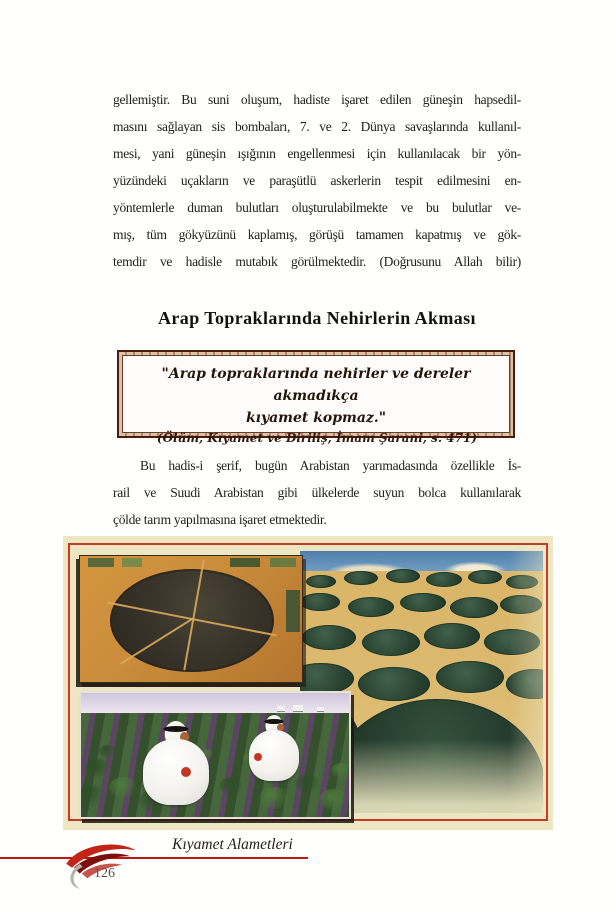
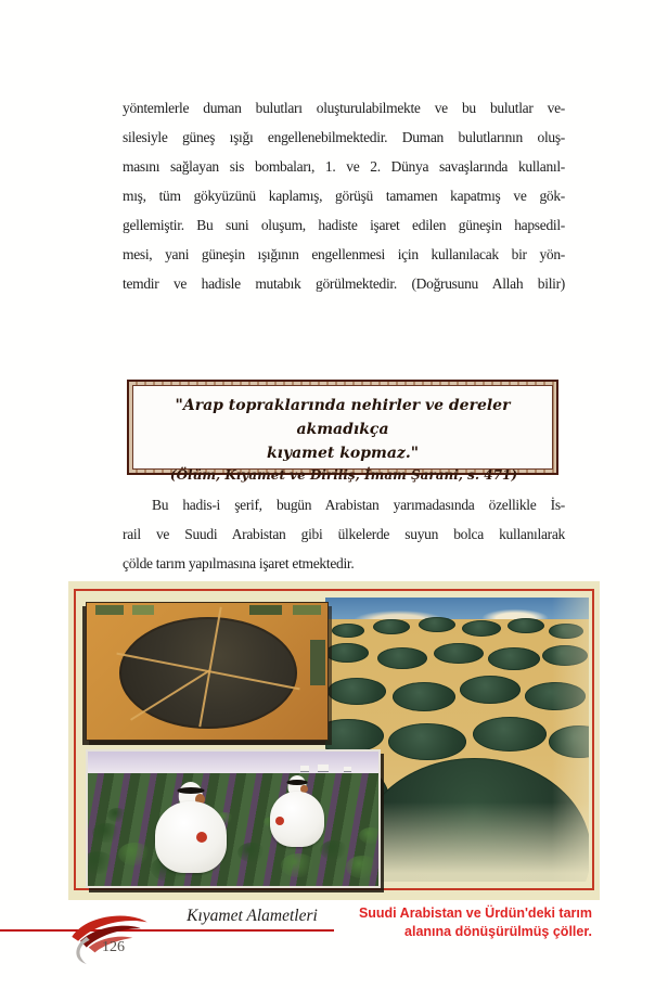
- gellemiştir. Bu suni oluşum, hadiste işaret edilen güneşin hapsedil-
+ yöntemlerle duman bulutları oluşturulabilmekte ve bu bulutlar ve-
+ silesiyle güneş ışığı engellenebilmektedir. Duman bulutlarının oluş-
- masını sağlayan sis bombaları, 7. ve 2. Dünya savaşlarında kullanıl-
+ masını sağlayan sis bombaları, 1. ve 2. Dünya savaşlarında kullanıl-
- mesi, yani güneşin ışığının engellenmesi için kullanılacak bir yön-
+ mış, tüm gökyüzünü kaplamış, görüşü tamamen kapatmış ve gök-
- yüzündeki uçakların ve paraşütlü askerlerin tespit edilmesini en-
- yöntemlerle duman bulutları oluşturulabilmekte ve bu bulutlar ve-
+ gellemiştir. Bu suni oluşum, hadiste işaret edilen güneşin hapsedil-
- mış, tüm gökyüzünü kaplamış, görüşü tamamen kapatmış ve gök-
+ mesi, yani güneşin ışığının engellenmesi için kullanılacak bir yön-
  temdir ve hadisle mutabık görülmektedir. (Doğrusunu Allah bilir)
- Arap Topraklarında Nehirlerin Akması
  "Arap topraklarında nehirler ve dereler akmadıkça
  kıyamet kopmaz."
  (Ölüm, Kıyamet ve Diriliş, İmam Şarani, s. 471)
  Bu hadis-i şerif, bugün Arabistan yarımadasında özellikle İs-
  rail ve Suudi Arabistan gibi ülkelerde suyun bolca kullanılarak
  çölde tarım yapılmasına işaret etmektedir.
  126
  Kıyamet Alametleri
+ Suudi Arabistan ve Ürdün'deki tarım
+ alanına dönüşürülmüş çöller.
